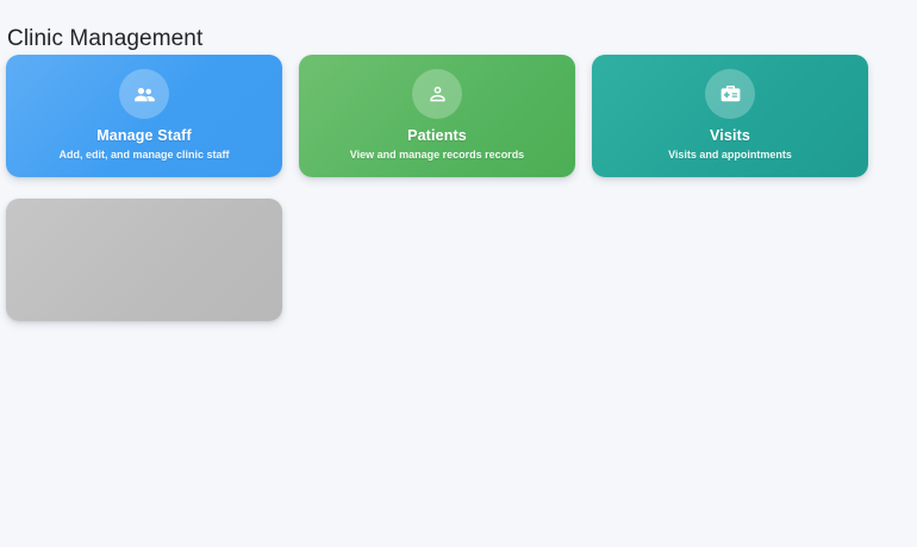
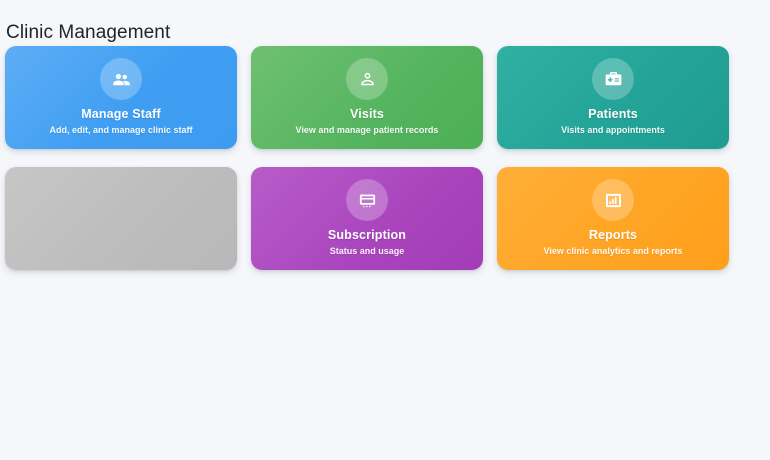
  Clinic Management
  Manage Staff
  Add, edit, and manage clinic staff
- Patients
+ Visits
- View and manage records records
+ View and manage patient records
- Visits
+ Patients
  Visits and appointments
+ Subscription
+ Status and usage
+ Reports
+ View clinic analytics and reports
